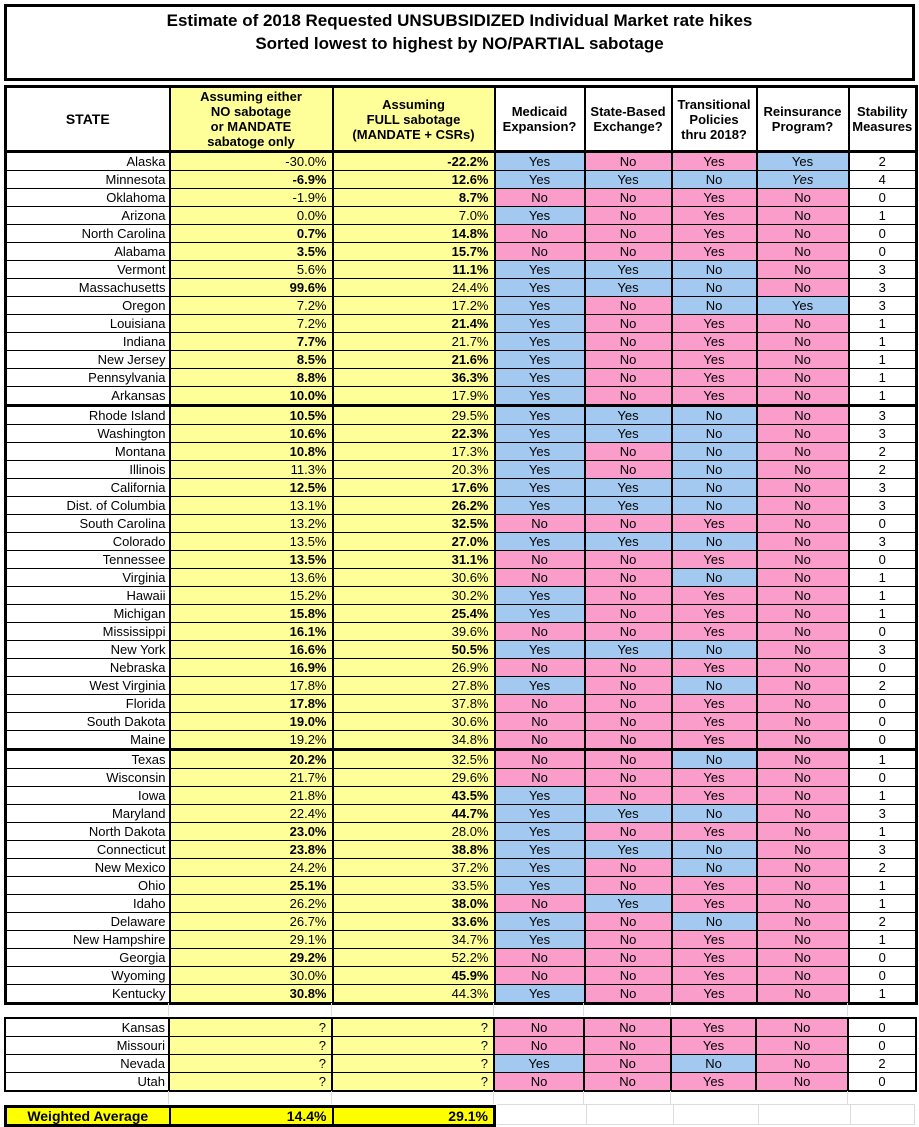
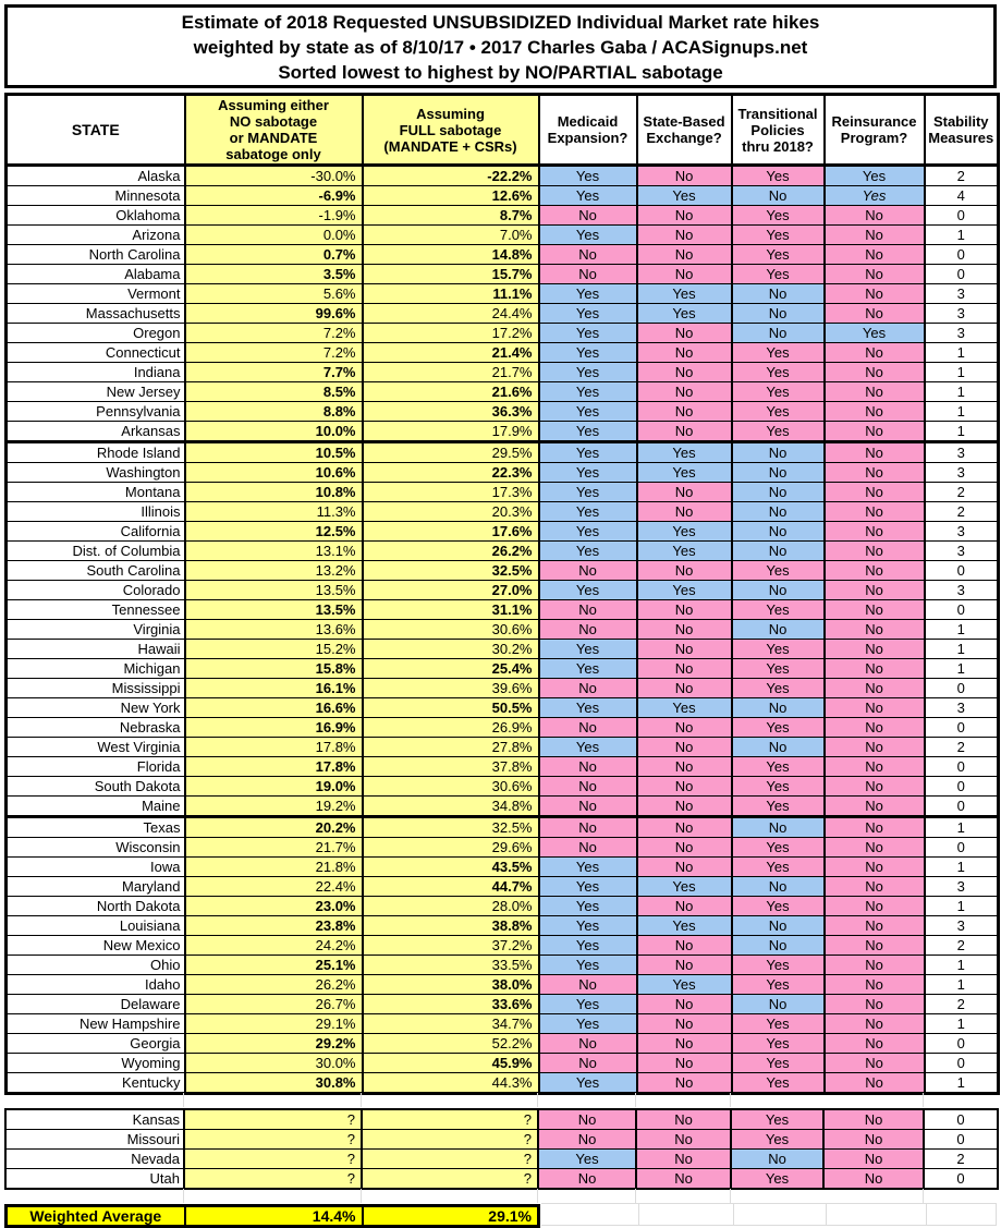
  Estimate of 2018 Requested UNSUBSIDIZED Individual Market rate hikes
+ weighted by state as of 8/10/17 • 2017 Charles Gaba / ACASignups.net
  Sorted lowest to highest by NO/PARTIAL sabotage
  STATE	Assuming either NO sabotage or MANDATE sabatoge only	Assuming FULL sabotage (MANDATE + CSRs)	Medicaid Expansion?	State-Based Exchange?	Transitional Policies thru 2018?	Reinsurance Program?	Stability Measures
  Alaska	-30.0%	-22.2%	Yes	No	Yes	Yes	2
  Minnesota	-6.9%	12.6%	Yes	Yes	No	Yes	4
  Oklahoma	-1.9%	8.7%	No	No	Yes	No	0
  Arizona	0.0%	7.0%	Yes	No	Yes	No	1
  North Carolina	0.7%	14.8%	No	No	Yes	No	0
  Alabama	3.5%	15.7%	No	No	Yes	No	0
  Vermont	5.6%	11.1%	Yes	Yes	No	No	3
  Massachusetts	99.6%	24.4%	Yes	Yes	No	No	3
  Oregon	7.2%	17.2%	Yes	No	No	Yes	3
- Louisiana	7.2%	21.4%	Yes	No	Yes	No	1
+ Connecticut	7.2%	21.4%	Yes	No	Yes	No	1
  Indiana	7.7%	21.7%	Yes	No	Yes	No	1
  New Jersey	8.5%	21.6%	Yes	No	Yes	No	1
  Pennsylvania	8.8%	36.3%	Yes	No	Yes	No	1
  Arkansas	10.0%	17.9%	Yes	No	Yes	No	1
  Rhode Island	10.5%	29.5%	Yes	Yes	No	No	3
  Washington	10.6%	22.3%	Yes	Yes	No	No	3
  Montana	10.8%	17.3%	Yes	No	No	No	2
  Illinois	11.3%	20.3%	Yes	No	No	No	2
  California	12.5%	17.6%	Yes	Yes	No	No	3
  Dist. of Columbia	13.1%	26.2%	Yes	Yes	No	No	3
  South Carolina	13.2%	32.5%	No	No	Yes	No	0
  Colorado	13.5%	27.0%	Yes	Yes	No	No	3
  Tennessee	13.5%	31.1%	No	No	Yes	No	0
  Virginia	13.6%	30.6%	No	No	No	No	1
  Hawaii	15.2%	30.2%	Yes	No	Yes	No	1
  Michigan	15.8%	25.4%	Yes	No	Yes	No	1
  Mississippi	16.1%	39.6%	No	No	Yes	No	0
  New York	16.6%	50.5%	Yes	Yes	No	No	3
  Nebraska	16.9%	26.9%	No	No	Yes	No	0
  West Virginia	17.8%	27.8%	Yes	No	No	No	2
  Florida	17.8%	37.8%	No	No	Yes	No	0
  South Dakota	19.0%	30.6%	No	No	Yes	No	0
  Maine	19.2%	34.8%	No	No	Yes	No	0
  Texas	20.2%	32.5%	No	No	No	No	1
  Wisconsin	21.7%	29.6%	No	No	Yes	No	0
  Iowa	21.8%	43.5%	Yes	No	Yes	No	1
  Maryland	22.4%	44.7%	Yes	Yes	No	No	3
  North Dakota	23.0%	28.0%	Yes	No	Yes	No	1
- Connecticut	23.8%	38.8%	Yes	Yes	No	No	3
+ Louisiana	23.8%	38.8%	Yes	Yes	No	No	3
  New Mexico	24.2%	37.2%	Yes	No	No	No	2
  Ohio	25.1%	33.5%	Yes	No	Yes	No	1
  Idaho	26.2%	38.0%	No	Yes	Yes	No	1
  Delaware	26.7%	33.6%	Yes	No	No	No	2
  New Hampshire	29.1%	34.7%	Yes	No	Yes	No	1
  Georgia	29.2%	52.2%	No	No	Yes	No	0
  Wyoming	30.0%	45.9%	No	No	Yes	No	0
  Kentucky	30.8%	44.3%	Yes	No	Yes	No	1
  Kansas	?	?	No	No	Yes	No	0
  Missouri	?	?	No	No	Yes	No	0
  Nevada	?	?	Yes	No	No	No	2
  Utah	?	?	No	No	Yes	No	0
  Weighted Average	14.4%	29.1%
